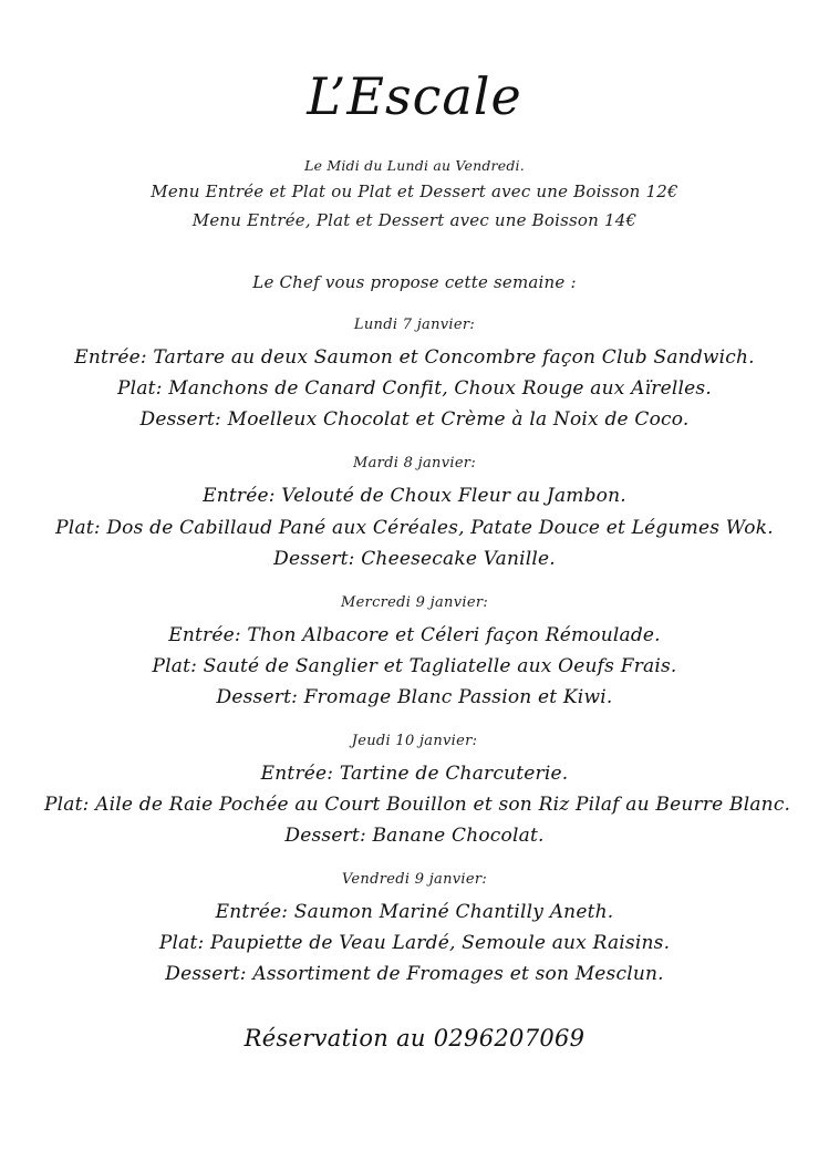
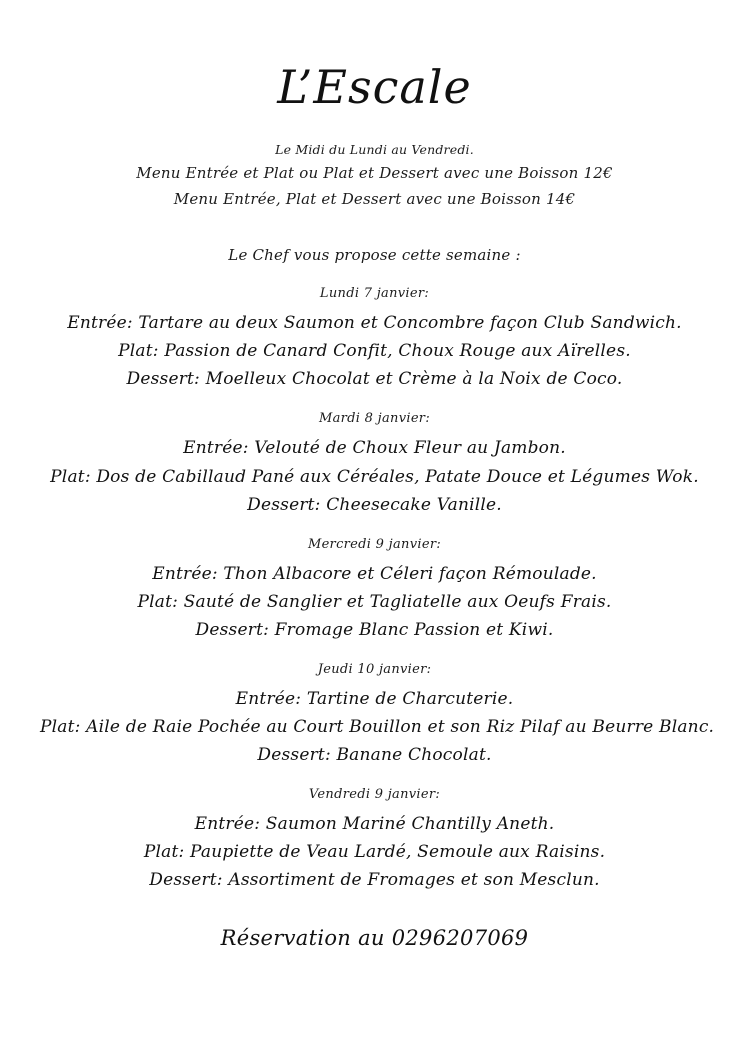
  L’Escale
  Le Midi du Lundi au Vendredi.
  Menu Entrée et Plat ou Plat et Dessert avec une Boisson 12€
  Menu Entrée, Plat et Dessert avec une Boisson 14€
  Le Chef vous propose cette semaine :
  Lundi 7 janvier:
  Entrée: Tartare au deux Saumon et Concombre façon Club Sandwich.
- Plat: Manchons de Canard Confit, Choux Rouge aux Aïrelles.
+ Plat: Passion de Canard Confit, Choux Rouge aux Aïrelles.
  Dessert: Moelleux Chocolat et Crème à la Noix de Coco.
  Mardi 8 janvier:
  Entrée: Velouté de Choux Fleur au Jambon.
  Plat: Dos de Cabillaud Pané aux Céréales, Patate Douce et Légumes Wok.
  Dessert: Cheesecake Vanille.
  Mercredi 9 janvier:
  Entrée: Thon Albacore et Céleri façon Rémoulade.
  Plat: Sauté de Sanglier et Tagliatelle aux Oeufs Frais.
  Dessert: Fromage Blanc Passion et Kiwi.
  Jeudi 10 janvier:
  Entrée: Tartine de Charcuterie.
  Plat: Aile de Raie Pochée au Court Bouillon et son Riz Pilaf au Beurre Blanc.
  Dessert: Banane Chocolat.
  Vendredi 9 janvier:
  Entrée: Saumon Mariné Chantilly Aneth.
  Plat: Paupiette de Veau Lardé, Semoule aux Raisins.
  Dessert: Assortiment de Fromages et son Mesclun.
  Réservation au 0296207069
